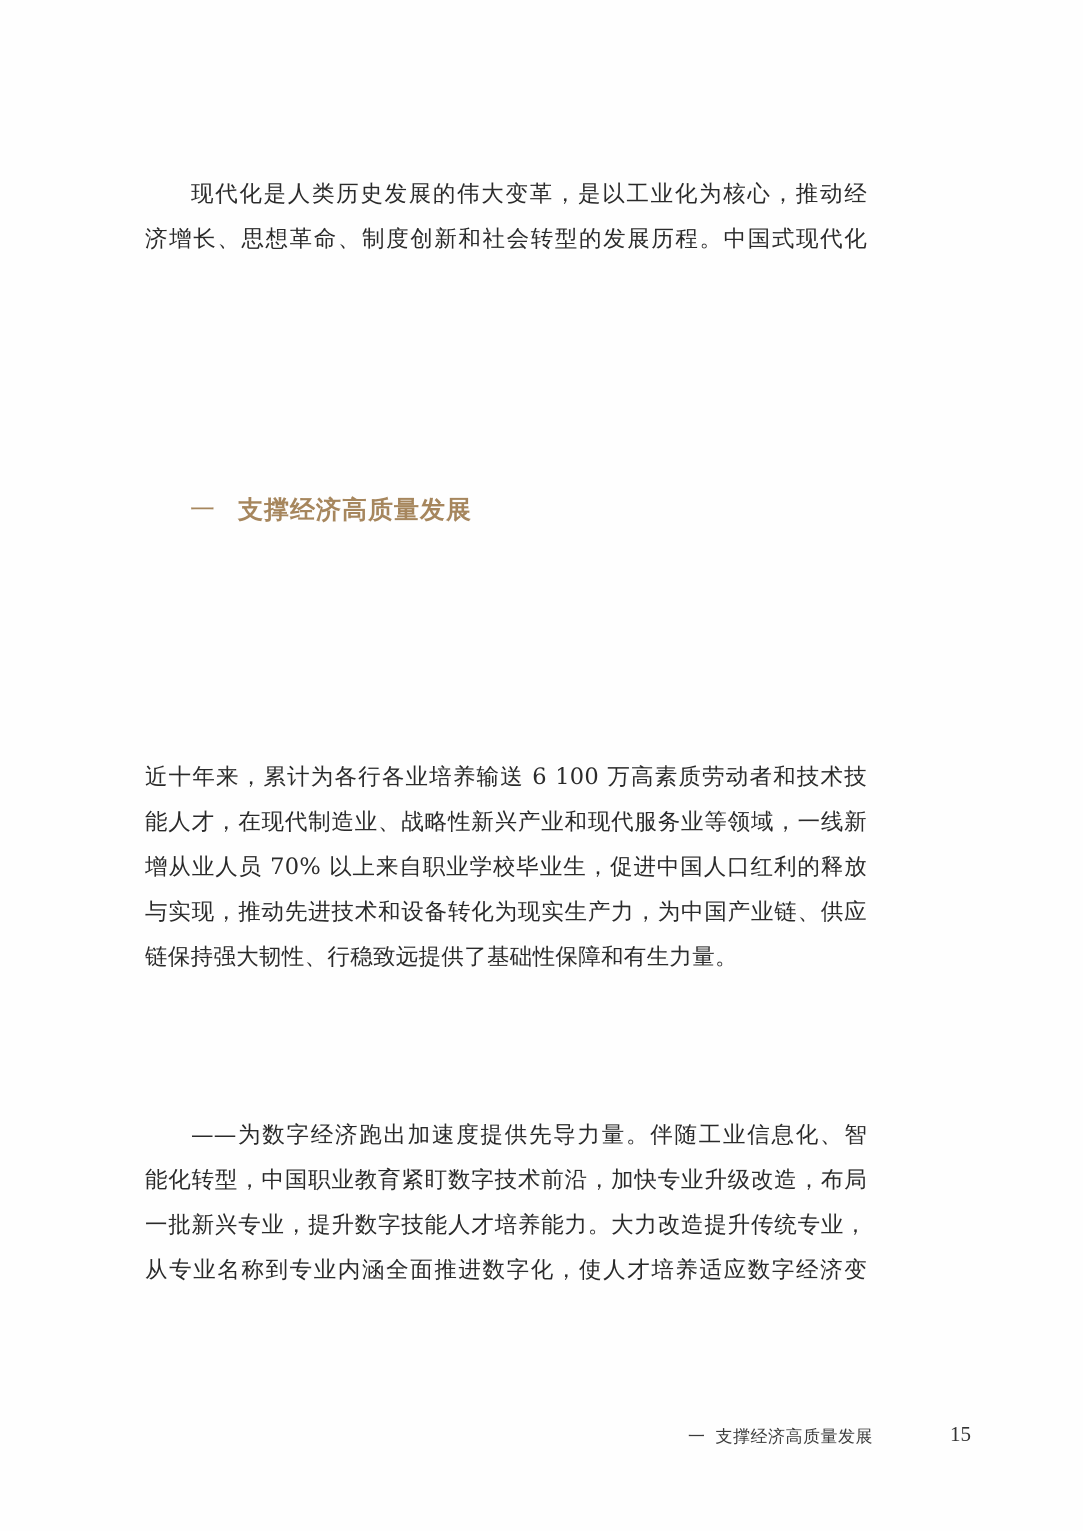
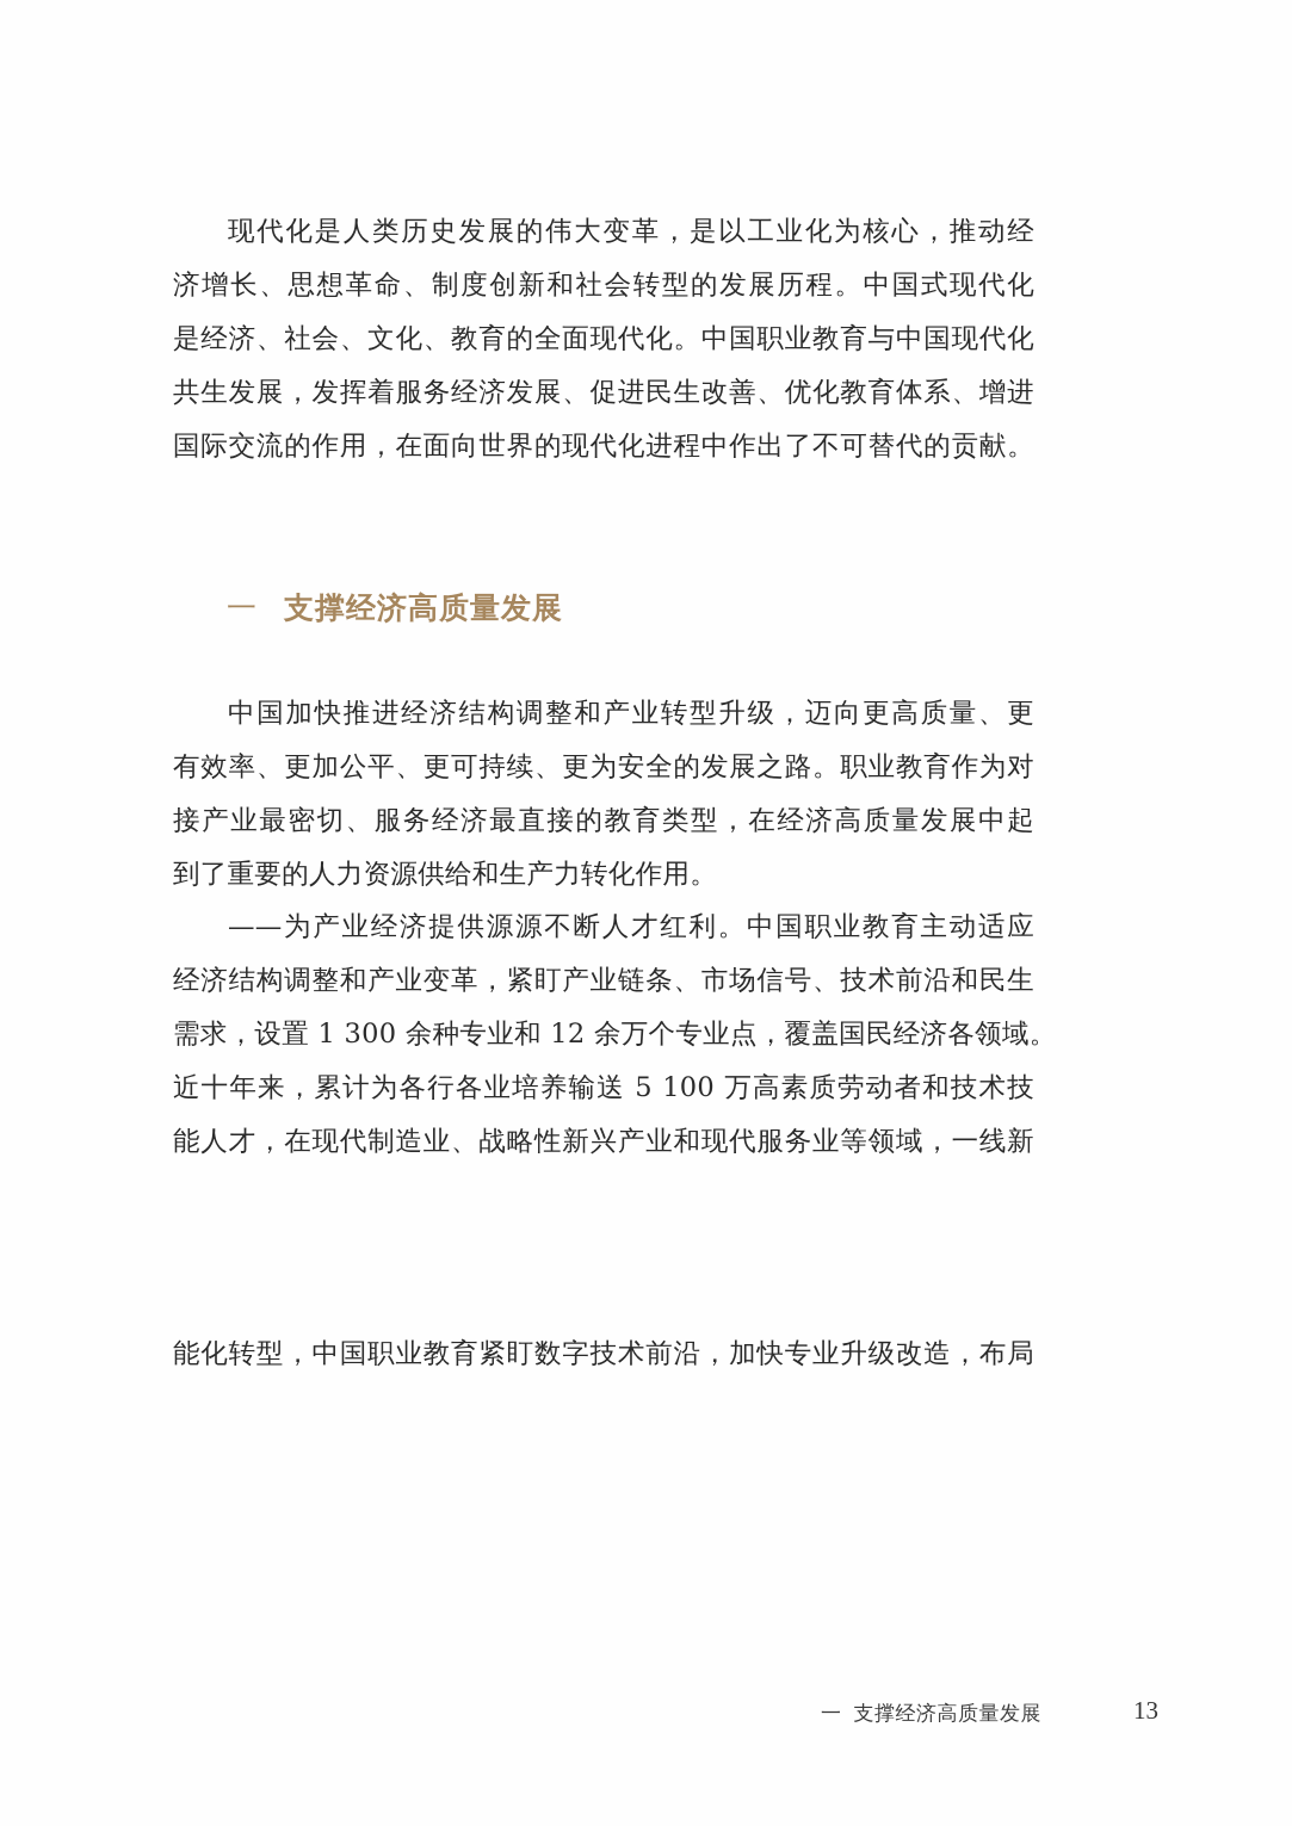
  现代化是人类历史发展的伟大变革，是以工业化为核心，推动经
  济增长、思想革命、制度创新和社会转型的发展历程。中国式现代化
+ 是经济、社会、文化、教育的全面现代化。中国职业教育与中国现代化
+ 共生发展，发挥着服务经济发展、促进民生改善、优化教育体系、增进
+ 国际交流的作用，在面向世界的现代化进程中作出了不可替代的贡献。
  一 支撑经济高质量发展
+ 中国加快推进经济结构调整和产业转型升级，迈向更高质量、更
+ 有效率、更加公平、更可持续、更为安全的发展之路。职业教育作为对
+ 接产业最密切、服务经济最直接的教育类型，在经济高质量发展中起
+ 到了重要的人力资源供给和生产力转化作用。
+ ——为产业经济提供源源不断人才红利。中国职业教育主动适应
+ 经济结构调整和产业变革，紧盯产业链条、市场信号、技术前沿和民生
+ 需求，设置 1 300 余种专业和 12 余万个专业点，覆盖国民经济各领域。
- 近十年来，累计为各行各业培养输送 6 100 万高素质劳动者和技术技
+ 近十年来，累计为各行各业培养输送 5 100 万高素质劳动者和技术技
  能人才，在现代制造业、战略性新兴产业和现代服务业等领域，一线新
- 增从业人员 70% 以上来自职业学校毕业生，促进中国人口红利的释放
- 与实现，推动先进技术和设备转化为现实生产力，为中国产业链、供应
- 链保持强大韧性、行稳致远提供了基础性保障和有生力量。
- ——为数字经济跑出加速度提供先导力量。伴随工业信息化、智
  能化转型，中国职业教育紧盯数字技术前沿，加快专业升级改造，布局
- 一批新兴专业，提升数字技能人才培养能力。大力改造提升传统专业，
- 从专业名称到专业内涵全面推进数字化，使人才培养适应数字经济变
  一 支撑经济高质量发展
- 15
+ 13
